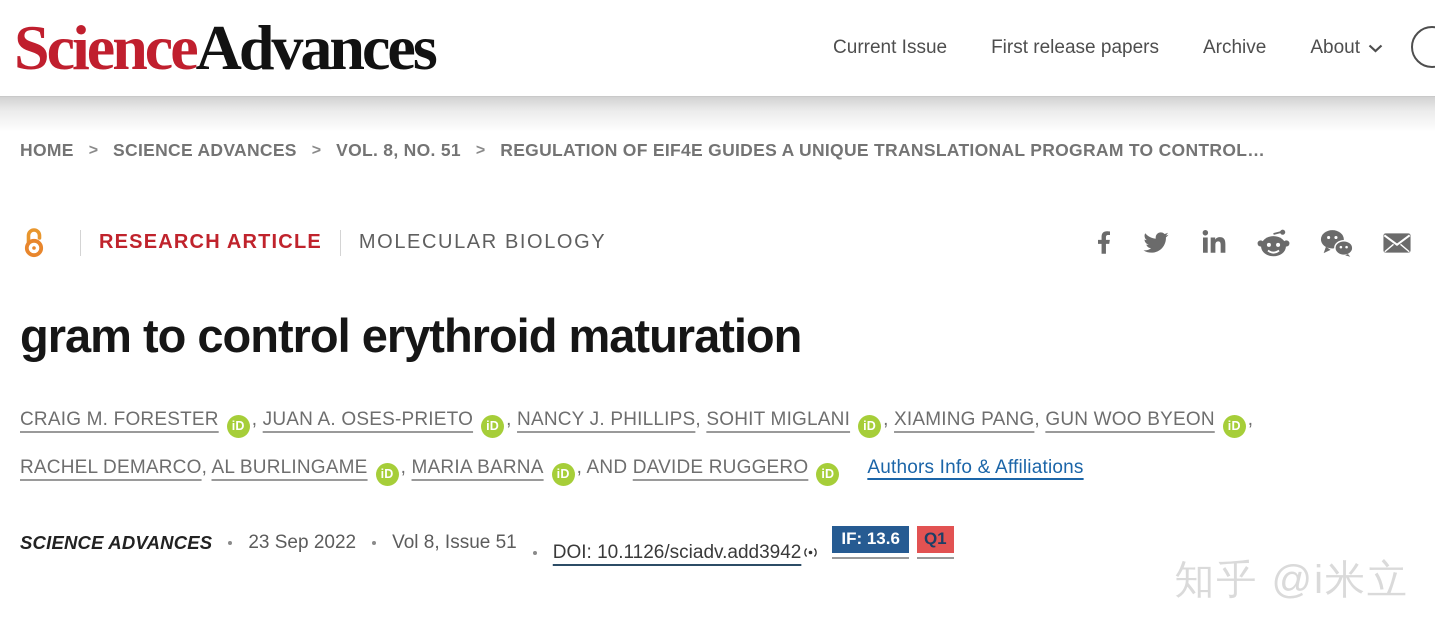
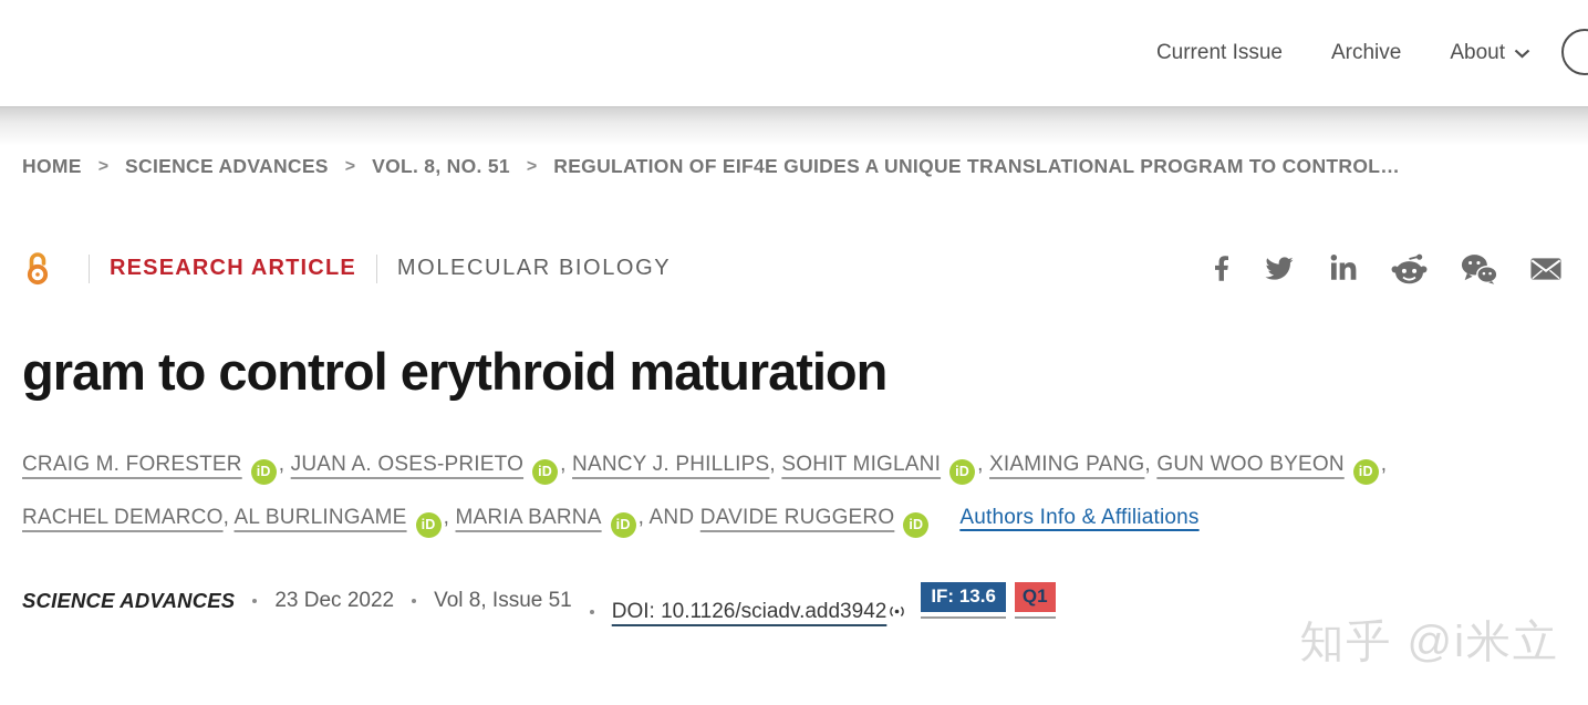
- ScienceAdvances
  Current Issue
- First release papers
  Archive
  About
  HOME
  >
  SCIENCE ADVANCES
  >
  VOL. 8, NO. 51
  >
  REGULATION OF EIF4E GUIDES A UNIQUE TRANSLATIONAL PROGRAM TO CONTROL…
  RESEARCH ARTICLE
  MOLECULAR BIOLOGY
  gram to control erythroid maturation
  CRAIG M. FORESTER iD , JUAN A. OSES-PRIETO iD , NANCY J. PHILLIPS, SOHIT MIGLANI iD , XIAMING PANG, GUN WOO BYEON iD , RACHEL DEMARCO, AL BURLINGAME iD , MARIA BARNA iD , AND DAVIDE RUGGERO iD Authors Info & Affiliations
  SCIENCE ADVANCES
- 23 Sep 2022
+ 23 Dec 2022
  Vol 8, Issue 51
  DOI: 10.1126/sciadv.add3942
  IF: 13.6
  Q1
  知乎 @i米立
